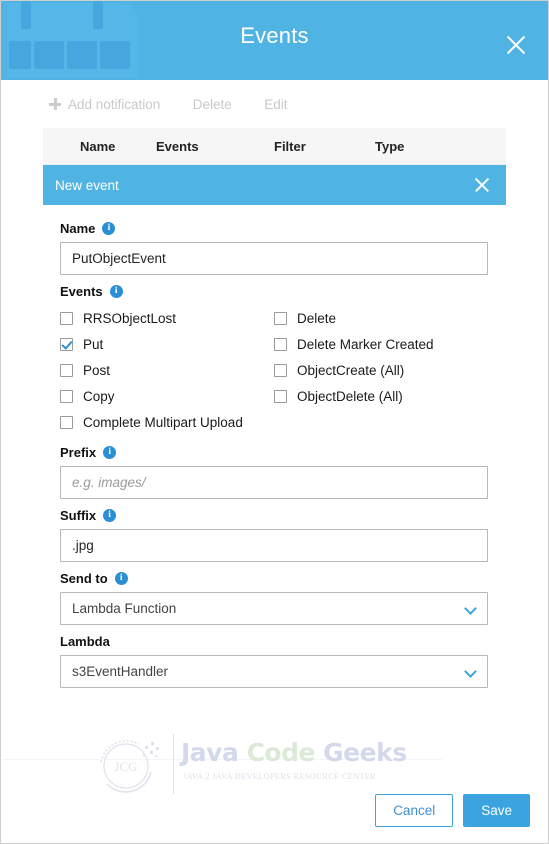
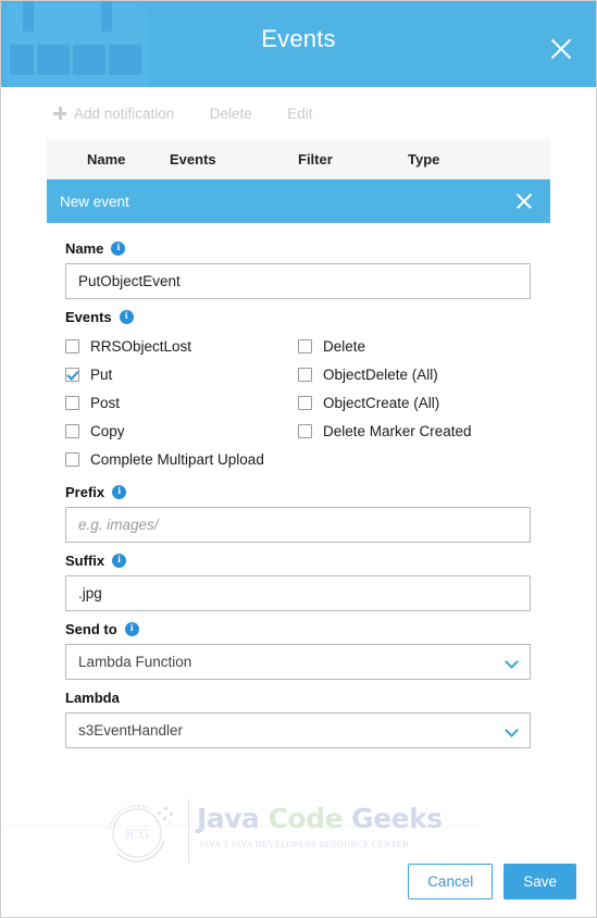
  Events
  Add notification Delete Edit
  Name
  Events
  Filter
  Type
  New event
  Name
  i
  PutObjectEvent
  Events
  i
  RRSObjectLost
  Put
  Post
  Copy
  Complete Multipart Upload
  Delete
- Delete Marker Created
+ ObjectDelete (All)
  ObjectCreate (All)
- ObjectDelete (All)
+ Delete Marker Created
  Prefix
  i
  e.g. images/
  Suffix
  i
  .jpg
  Send to
  i
  Lambda Function
  Lambda
  s3EventHandler
  JCG
  Java Code Geeks
  JAVA 2 JAVA DEVELOPERS RESOURCE CENTER
  Cancel
  Save
